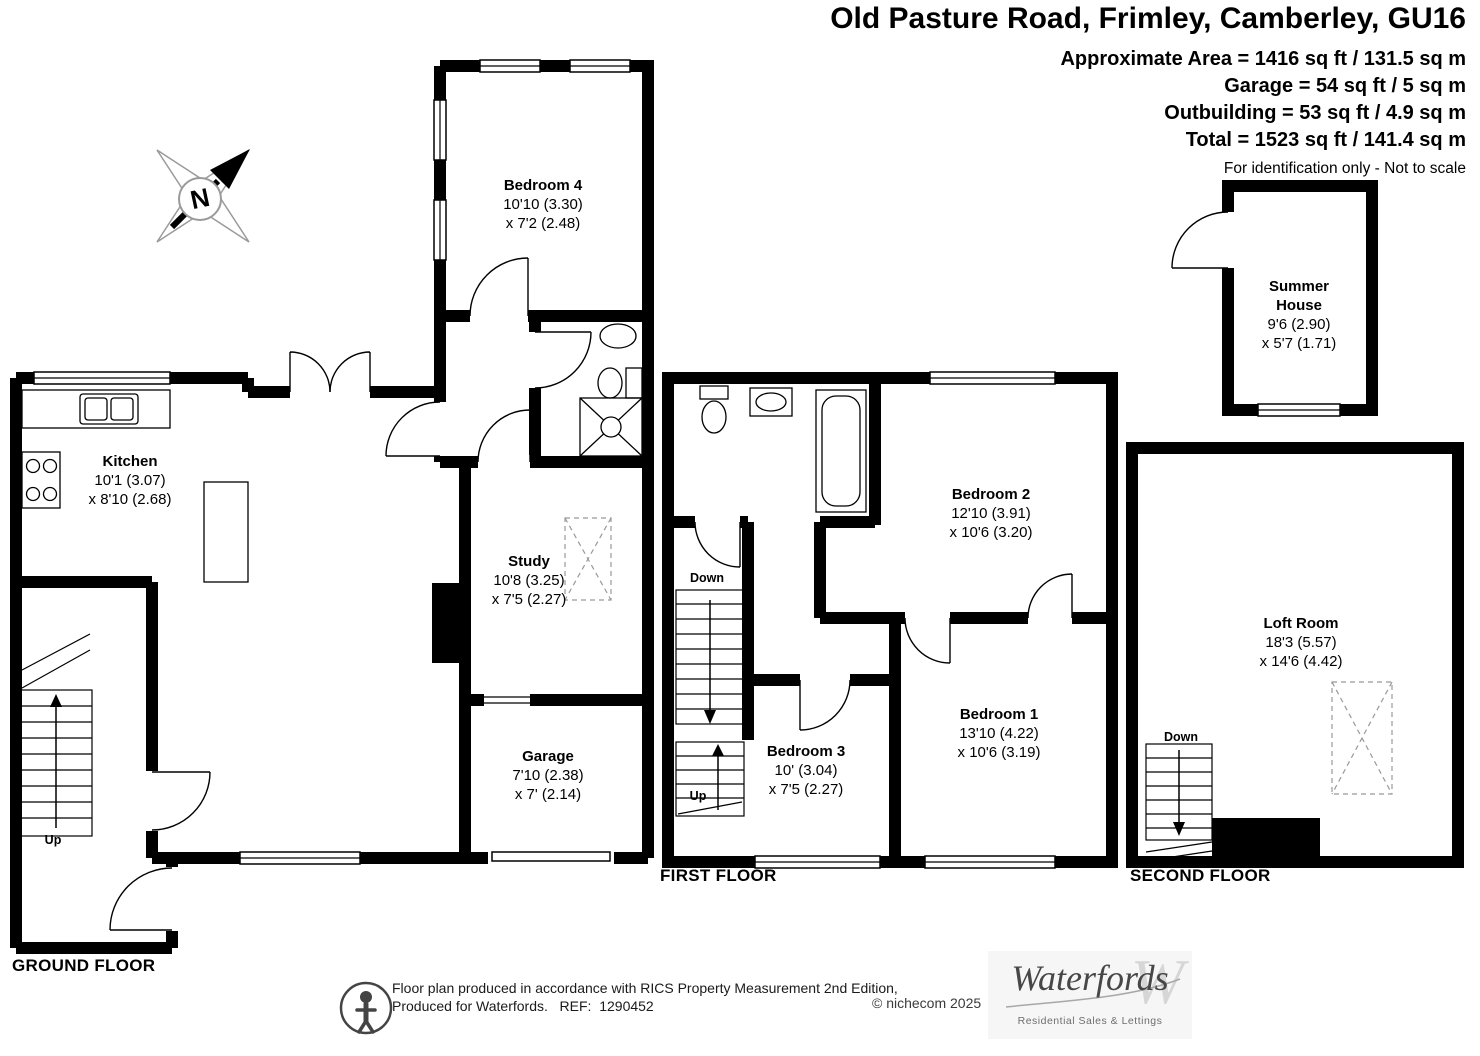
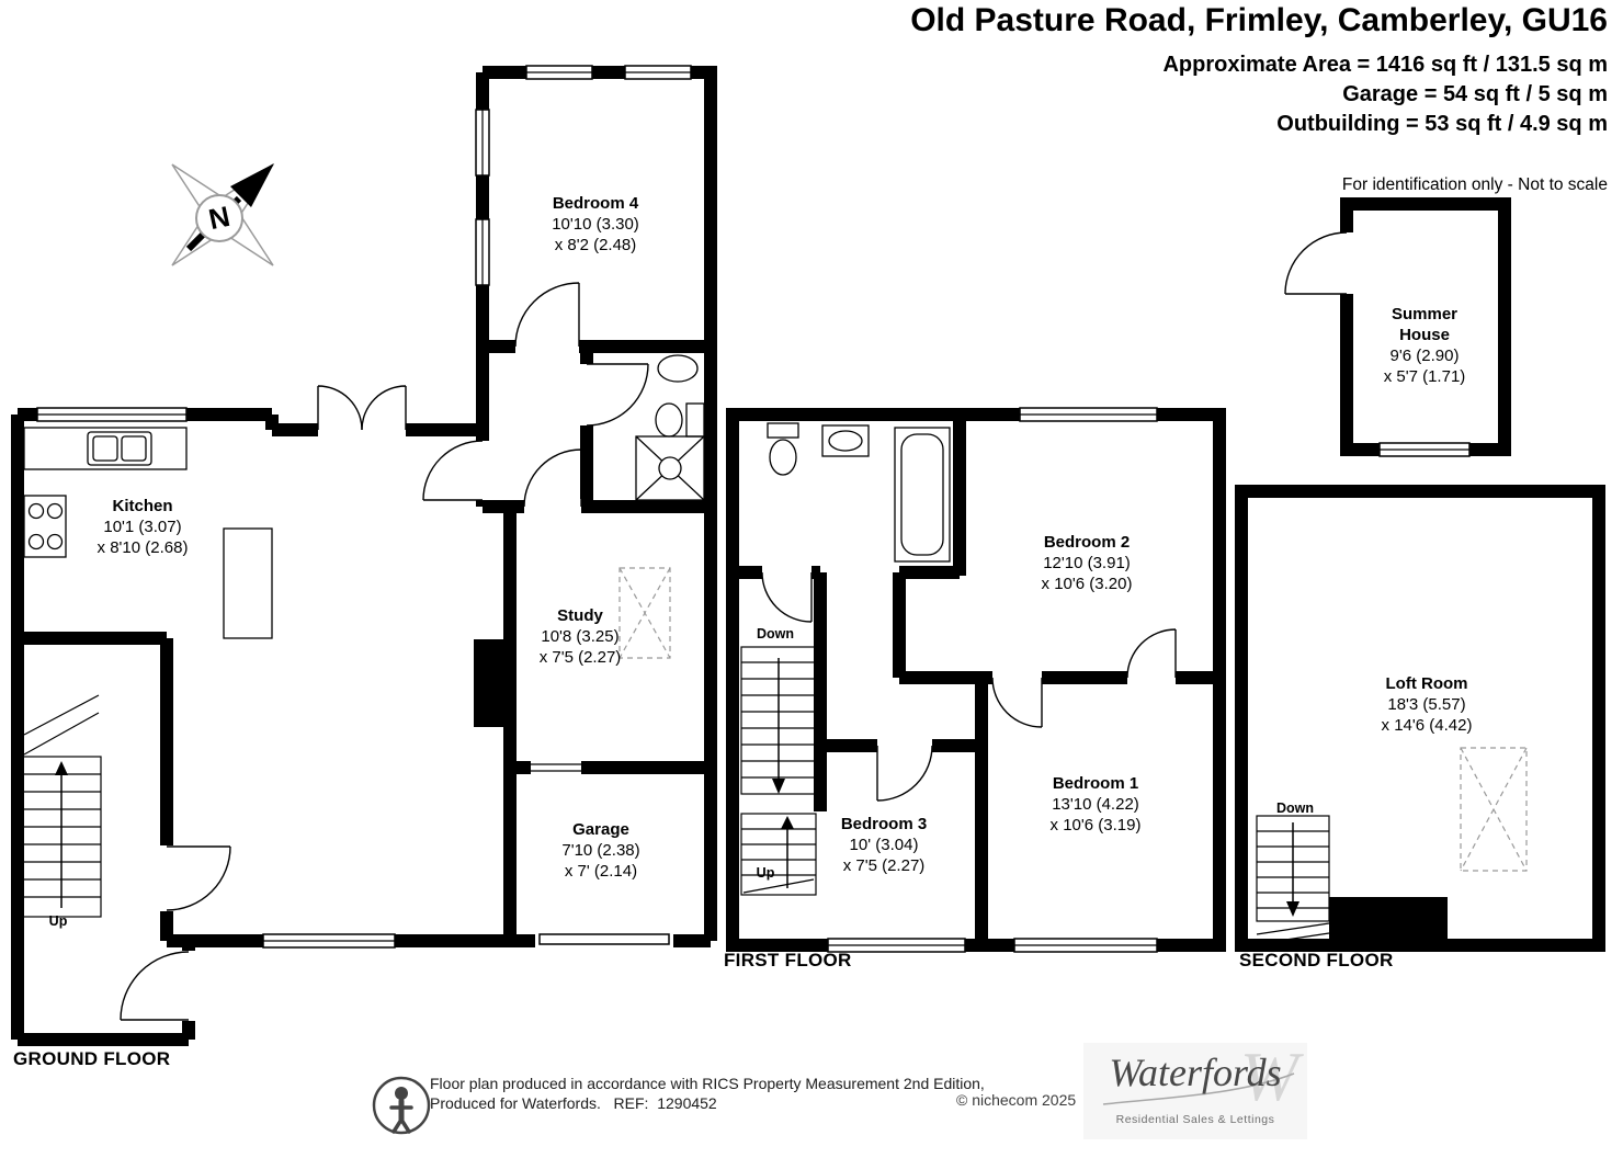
  Old Pasture Road, Frimley, Camberley, GU16
  Approximate Area = 1416 sq ft / 131.5 sq m
  Garage = 54 sq ft / 5 sq m
  Outbuilding = 53 sq ft / 4.9 sq m
- Total = 1523 sq ft / 141.4 sq m
  For identification only - Not to scale
  Bedroom 4
  10'10 (3.30)
- x 7'2 (2.48)
+ x 8'2 (2.48)
  Kitchen
  10'1 (3.07)
  x 8'10 (2.68)
  Study
  10'8 (3.25)
  x 7'5 (2.27)
  Garage
  7'10 (2.38)
  x 7' (2.14)
  Bedroom 2
  12'10 (3.91)
  x 10'6 (3.20)
  Bedroom 3
  10' (3.04)
  x 7'5 (2.27)
  Bedroom 1
  13'10 (4.22)
  x 10'6 (3.19)
  Loft Room
  18'3 (5.57)
  x 14'6 (4.42)
  Summer
  House
  9'6 (2.90)
  x 5'7 (1.71)
  Up
  Down
  Up
  Down
  GROUND FLOOR
  FIRST FLOOR
  SECOND FLOOR
  Floor plan produced in accordance with RICS Property Measurement 2nd Edition,
  Produced for Waterfords. REF: 1290452
  © nichecom 2025
  W
  Waterfords
  Residential Sales & Lettings
